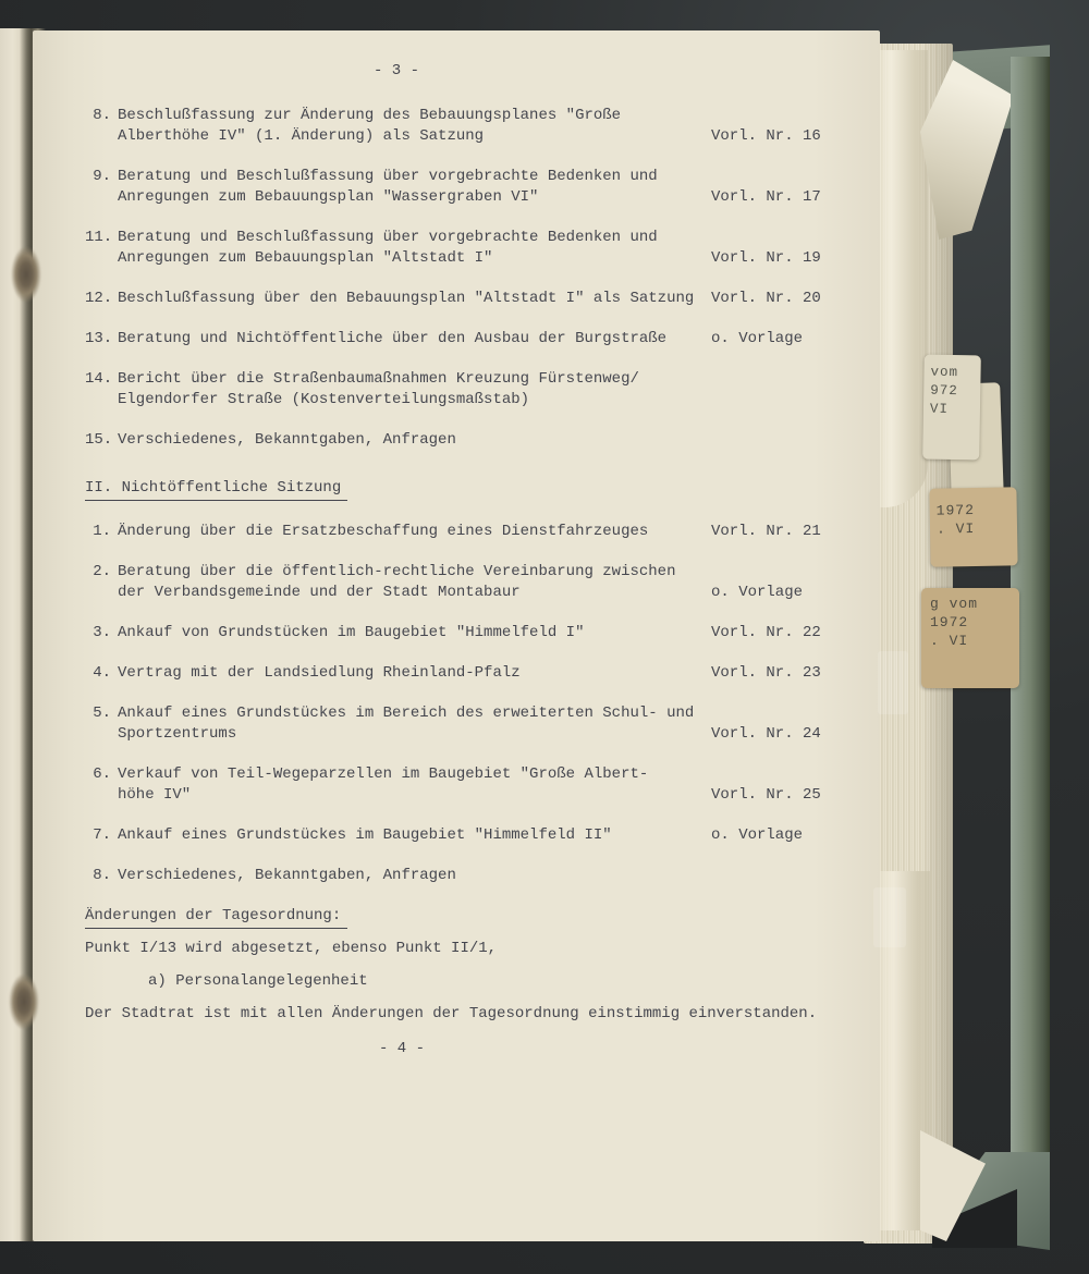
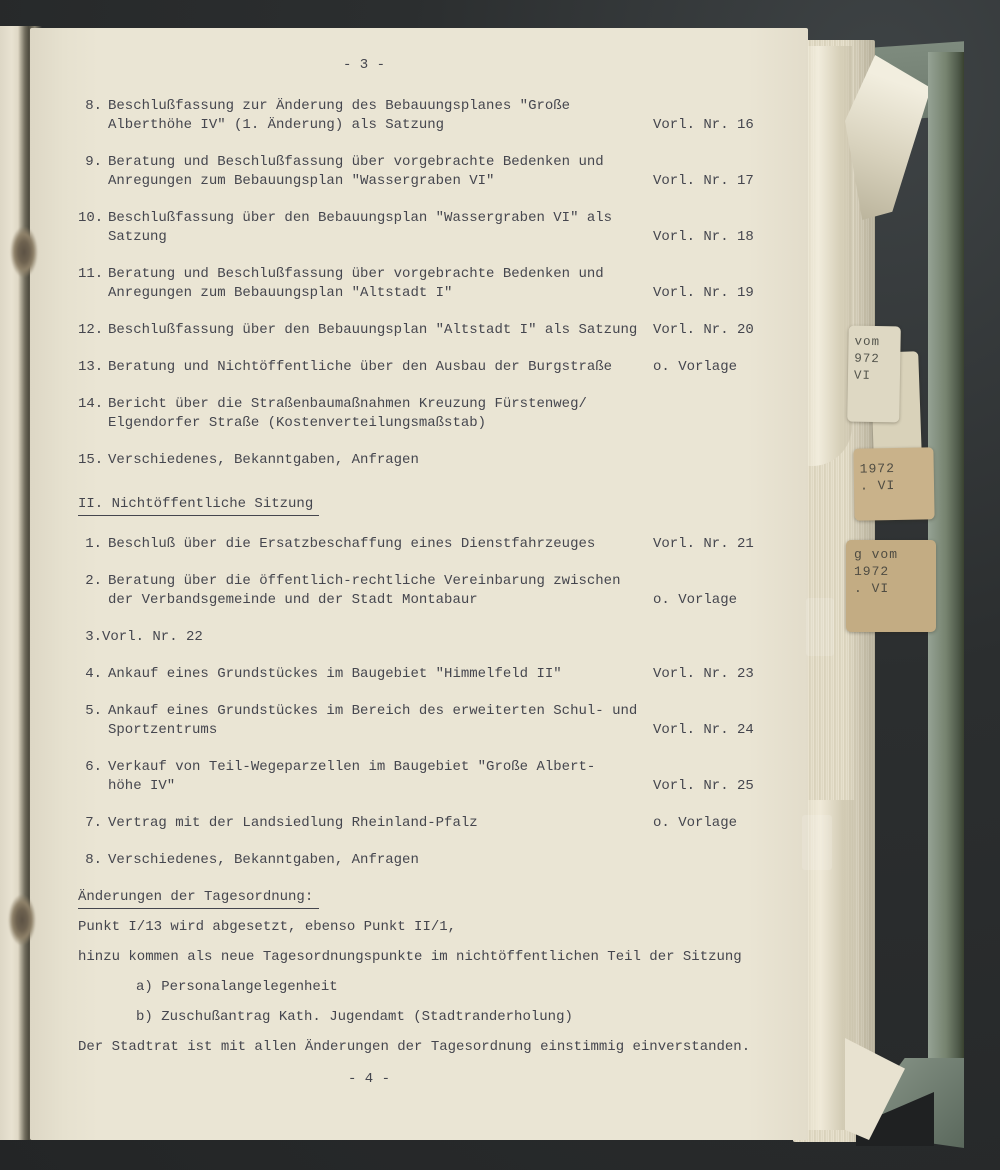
  vom
  972
  VI
  1972
  . VI
  g vom
  1972
  . VI
  - 3 -
  8.
  Beschlußfassung zur Änderung des Bebauungsplanes "Große
  Alberthöhe IV" (1. Änderung) als Satzung
  Vorl. Nr. 16
  9.
  Beratung und Beschlußfassung über vorgebrachte Bedenken und
  Anregungen zum Bebauungsplan "Wassergraben VI"
  Vorl. Nr. 17
+ 10.
+ Beschlußfassung über den Bebauungsplan "Wassergraben VI" als
+ Satzung
+ Vorl. Nr. 18
  11.
  Beratung und Beschlußfassung über vorgebrachte Bedenken und
  Anregungen zum Bebauungsplan "Altstadt I"
  Vorl. Nr. 19
  12.
  Beschlußfassung über den Bebauungsplan "Altstadt I" als Satzung
  Vorl. Nr. 20
  13.
  Beratung und Nichtöffentliche über den Ausbau der Burgstraße
  o. Vorlage
  14.
  Bericht über die Straßenbaumaßnahmen Kreuzung Fürstenweg/
  Elgendorfer Straße (Kostenverteilungsmaßstab)
  15.
  Verschiedenes, Bekanntgaben, Anfragen
  II. Nichtöffentliche Sitzung
  1.
- Änderung über die Ersatzbeschaffung eines Dienstfahrzeuges
+ Beschluß über die Ersatzbeschaffung eines Dienstfahrzeuges
  Vorl. Nr. 21
  2.
  Beratung über die öffentlich-rechtliche Vereinbarung zwischen
  der Verbandsgemeinde und der Stadt Montabaur
  o. Vorlage
  3.
- Ankauf von Grundstücken im Baugebiet "Himmelfeld I"
  Vorl. Nr. 22
  4.
- Vertrag mit der Landsiedlung Rheinland-Pfalz
+ Ankauf eines Grundstückes im Baugebiet "Himmelfeld II"
  Vorl. Nr. 23
  5.
  Ankauf eines Grundstückes im Bereich des erweiterten Schul- und
  Sportzentrums
  Vorl. Nr. 24
  6.
  Verkauf von Teil-Wegeparzellen im Baugebiet "Große Albert-
  höhe IV"
  Vorl. Nr. 25
  7.
- Ankauf eines Grundstückes im Baugebiet "Himmelfeld II"
+ Vertrag mit der Landsiedlung Rheinland-Pfalz
  o. Vorlage
  8.
  Verschiedenes, Bekanntgaben, Anfragen
  Änderungen der Tagesordnung:
  Punkt I/13 wird abgesetzt, ebenso Punkt II/1,
+ hinzu kommen als neue Tagesordnungspunkte im nichtöffentlichen Teil der Sitzung
  a) Personalangelegenheit
+ b) Zuschußantrag Kath. Jugendamt (Stadtranderholung)
  Der Stadtrat ist mit allen Änderungen der Tagesordnung einstimmig einverstanden.
  - 4 -
